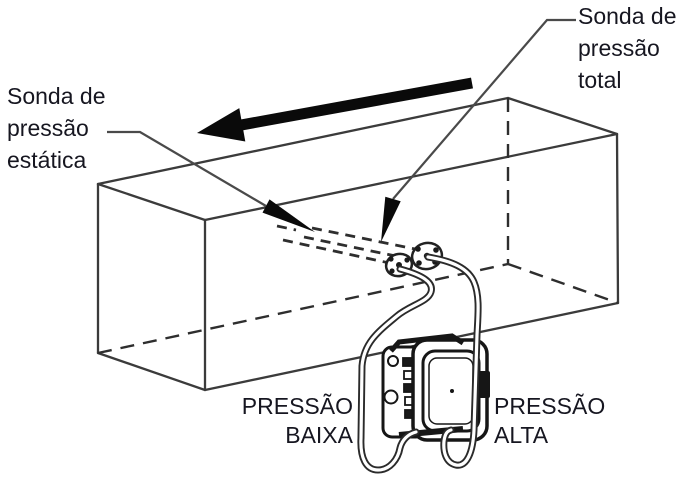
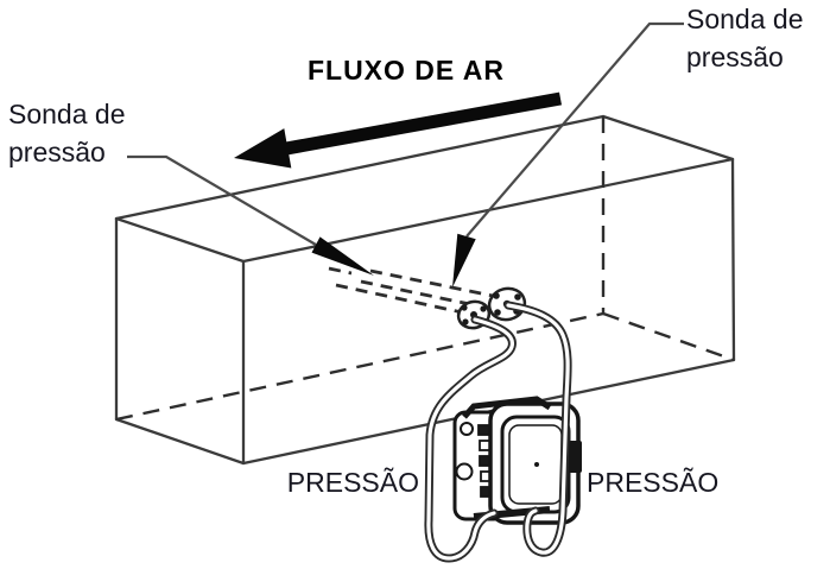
+ FLUXO DE AR
  Sonda de
  pressão
- estática
  Sonda de
  pressão
- total
  PRESSÃO
- BAIXA
  PRESSÃO
- ALTA
